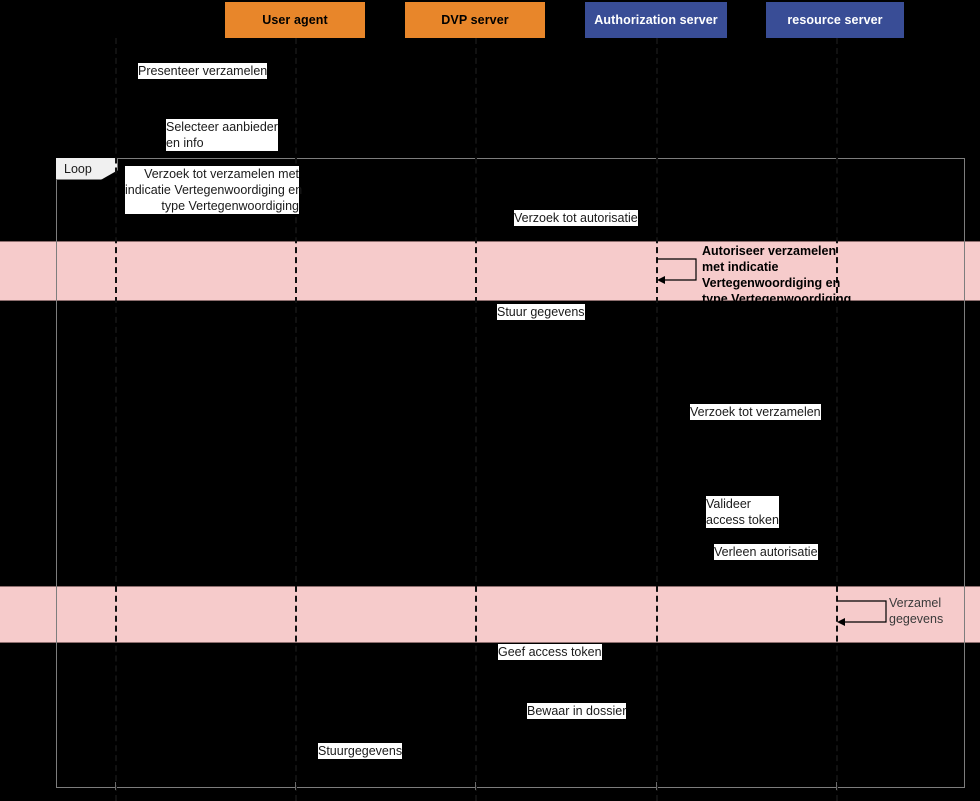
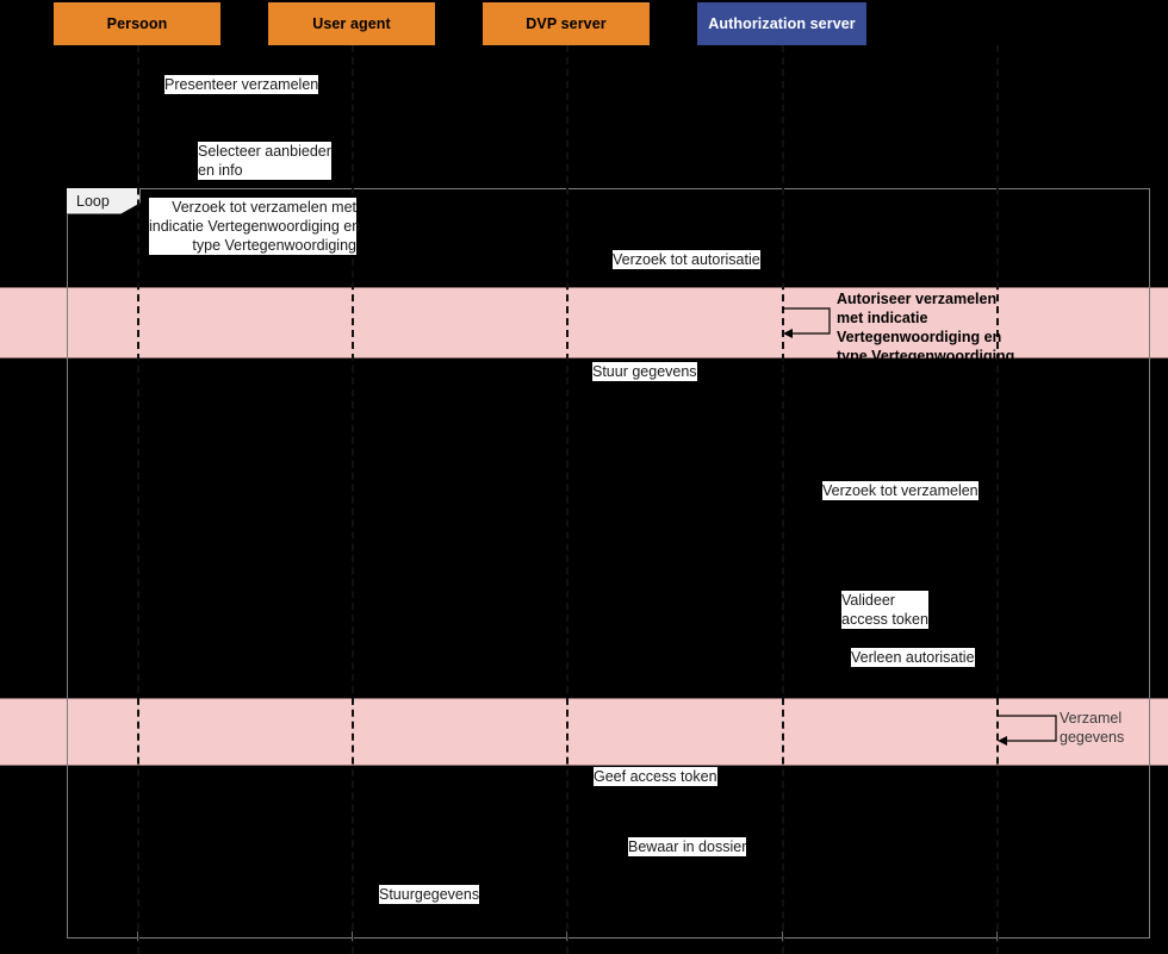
  Loop
+ Persoon
  User agent
  DVP server
  Authorization server
- resource server
  Presenteer verzamelen
  Selecteer aanbieder
  en info
  Verzoek tot verzamelen met
  indicatie Vertegenwoordiging en
  type Vertegenwoordiging
  Verzoek tot autorisatie
  Autoriseer verzamelen
  met indicatie
  Vertegenwoordiging en
  type Vertegenwoordiging
  Stuur gegevens
  Verzoek tot verzamelen
  Valideer
  access token
  Verleen autorisatie
  Verzamel
  gegevens
  Geef access token
  Bewaar in dossier
  Stuurgegevens
